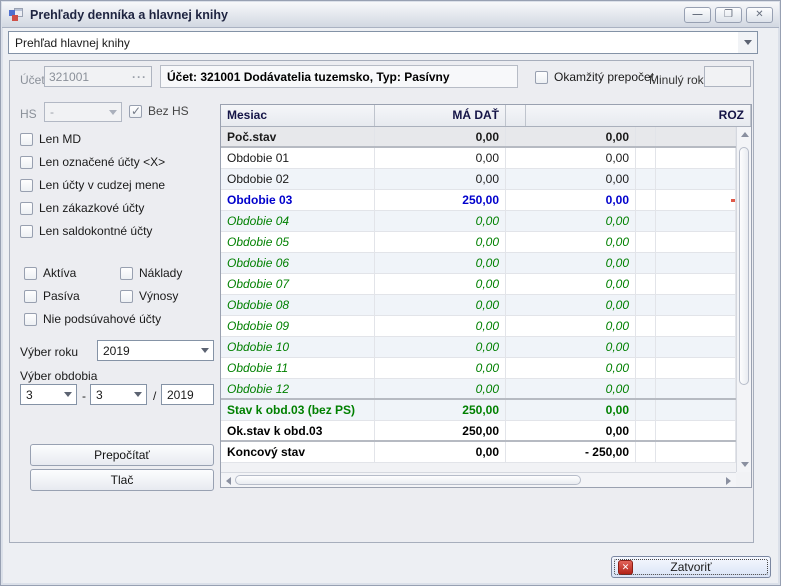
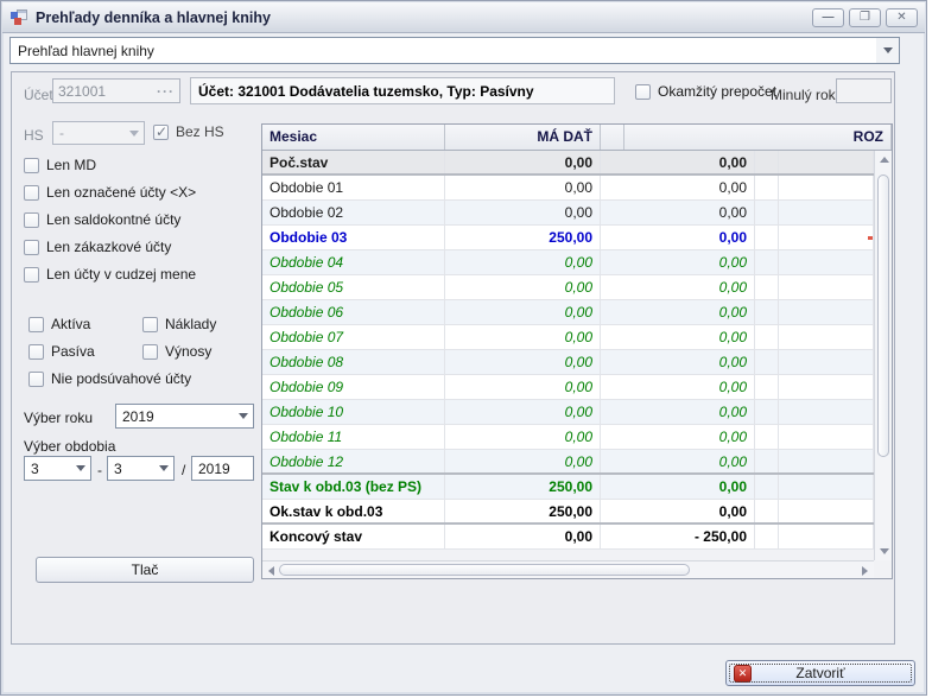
  Prehľady denníka a hlavnej knihy
  —
  ❐
  ✕
  Prehľad hlavnej knihy
  Účet
  321001
  ···
  Účet: 321001 Dodávatelia tuzemsko, Typ: Pasívny
  Okamžitý prepočet
  Minulý rok
  HS
  -
  Bez HS
  Len MD
  Len označené účty <X>
- Len účty v cudzej mene
+ Len saldokontné účty
  Len zákazkové účty
- Len saldokontné účty
+ Len účty v cudzej mene
  Aktíva
  Náklady
  Pasíva
  Výnosy
  Nie podsúvahové účty
  Výber roku
  2019
  Výber obdobia
  3
  -
  3
  /
  2019
- Prepočítať
  Tlač
  Mesiac
  MÁ DAŤ
  ROZ
  Poč.stav
  0,00
  0,00
  Obdobie 01
  0,00
  0,00
  Obdobie 02
  0,00
  0,00
  Obdobie 03
  250,00
  0,00
  Obdobie 04
  0,00
  0,00
  Obdobie 05
  0,00
  0,00
  Obdobie 06
  0,00
  0,00
  Obdobie 07
  0,00
  0,00
  Obdobie 08
  0,00
  0,00
  Obdobie 09
  0,00
  0,00
  Obdobie 10
  0,00
  0,00
  Obdobie 11
  0,00
  0,00
  Obdobie 12
  0,00
  0,00
  Stav k obd.03 (bez PS)
  250,00
  0,00
  Ok.stav k obd.03
  250,00
  0,00
  Koncový stav
  0,00
  - 250,00
  ✕
  Zatvoriť
